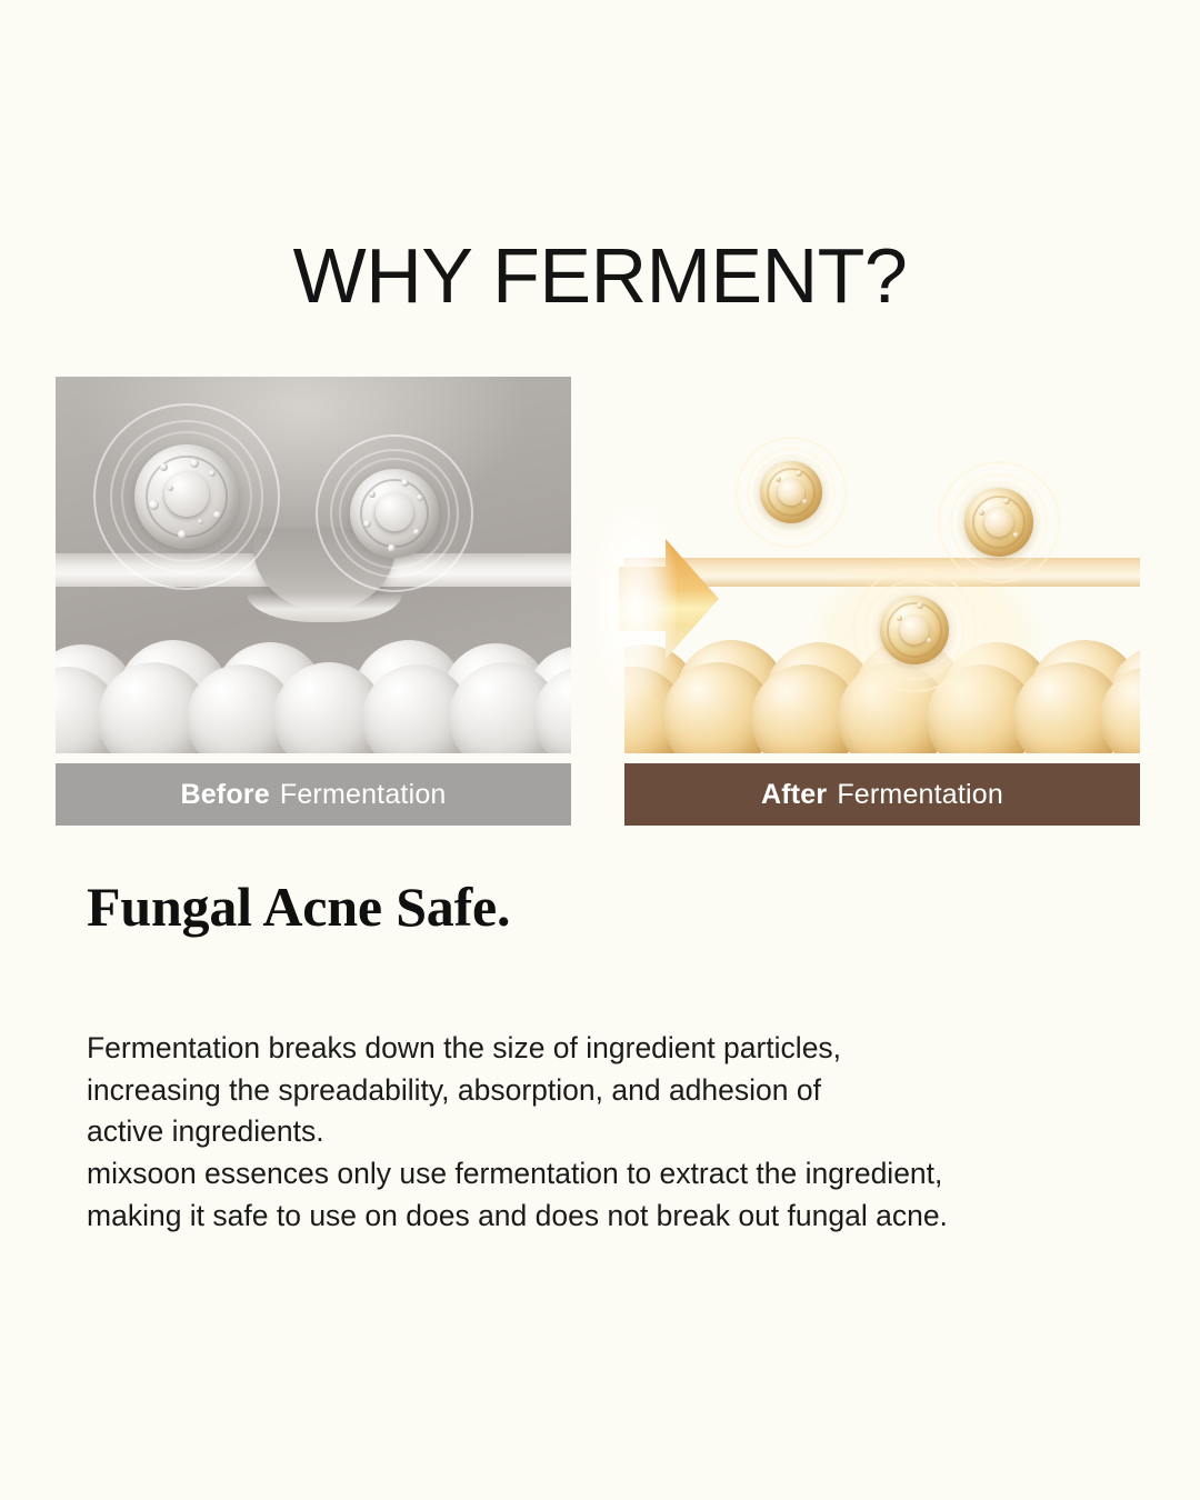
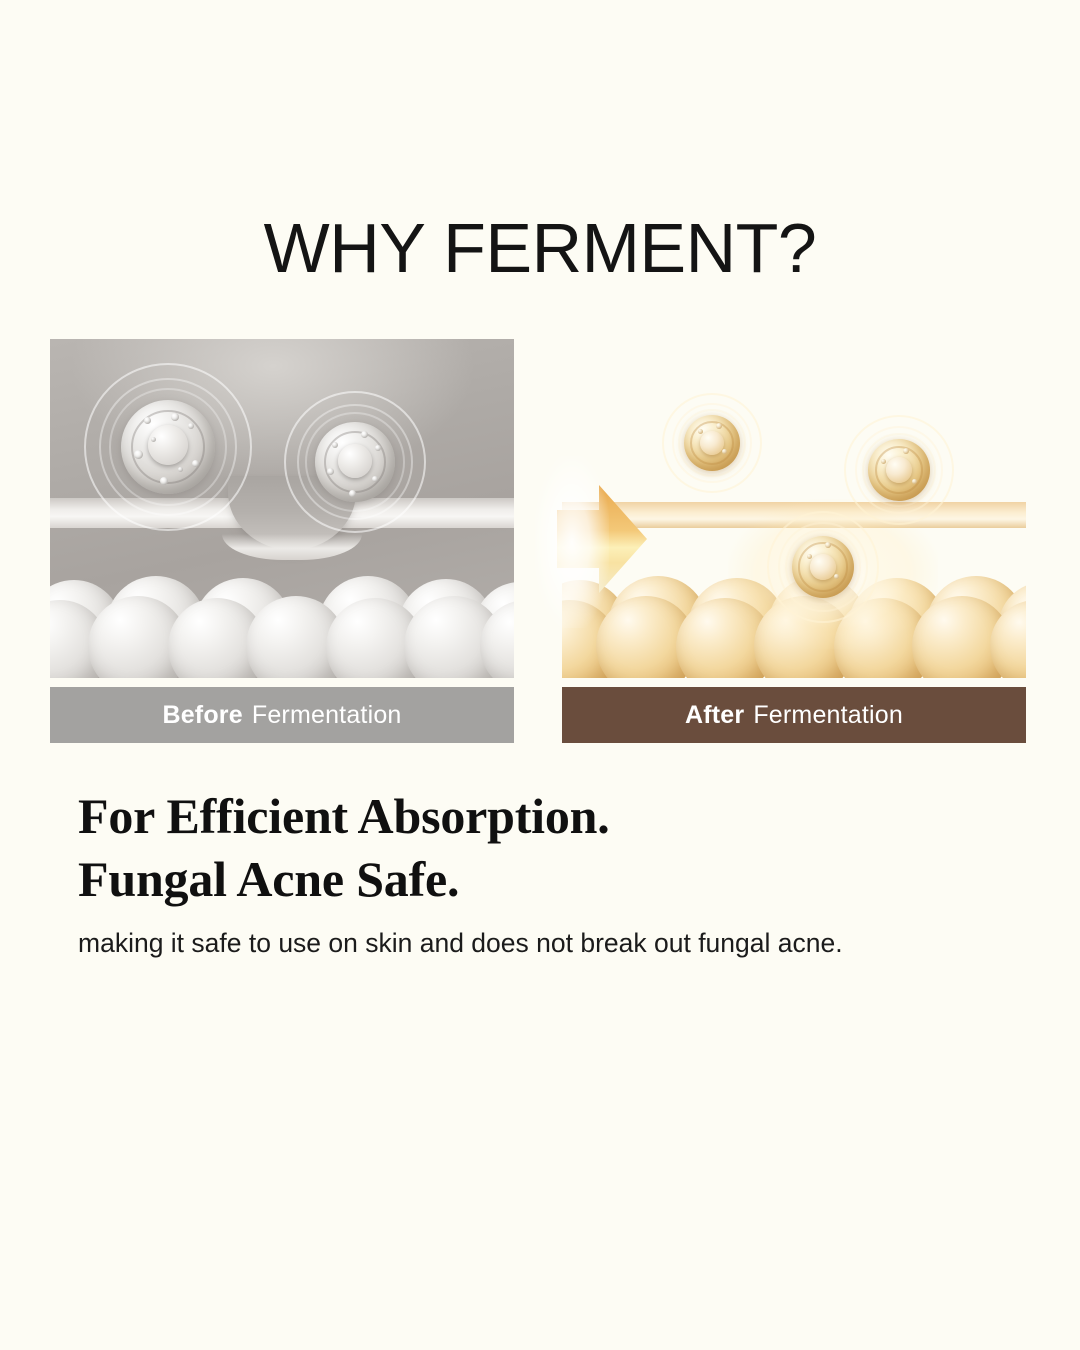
  WHY FERMENT?
  Before
  Fermentation
  After
  Fermentation
+ For Efficient Absorption.
  Fungal Acne Safe.
- Fermentation breaks down the size of ingredient particles,
- increasing the spreadability, absorption, and adhesion of
- active ingredients.
- mixsoon essences only use fermentation to extract the ingredient,
- making it safe to use on does and does not break out fungal acne.
+ making it safe to use on skin and does not break out fungal acne.
